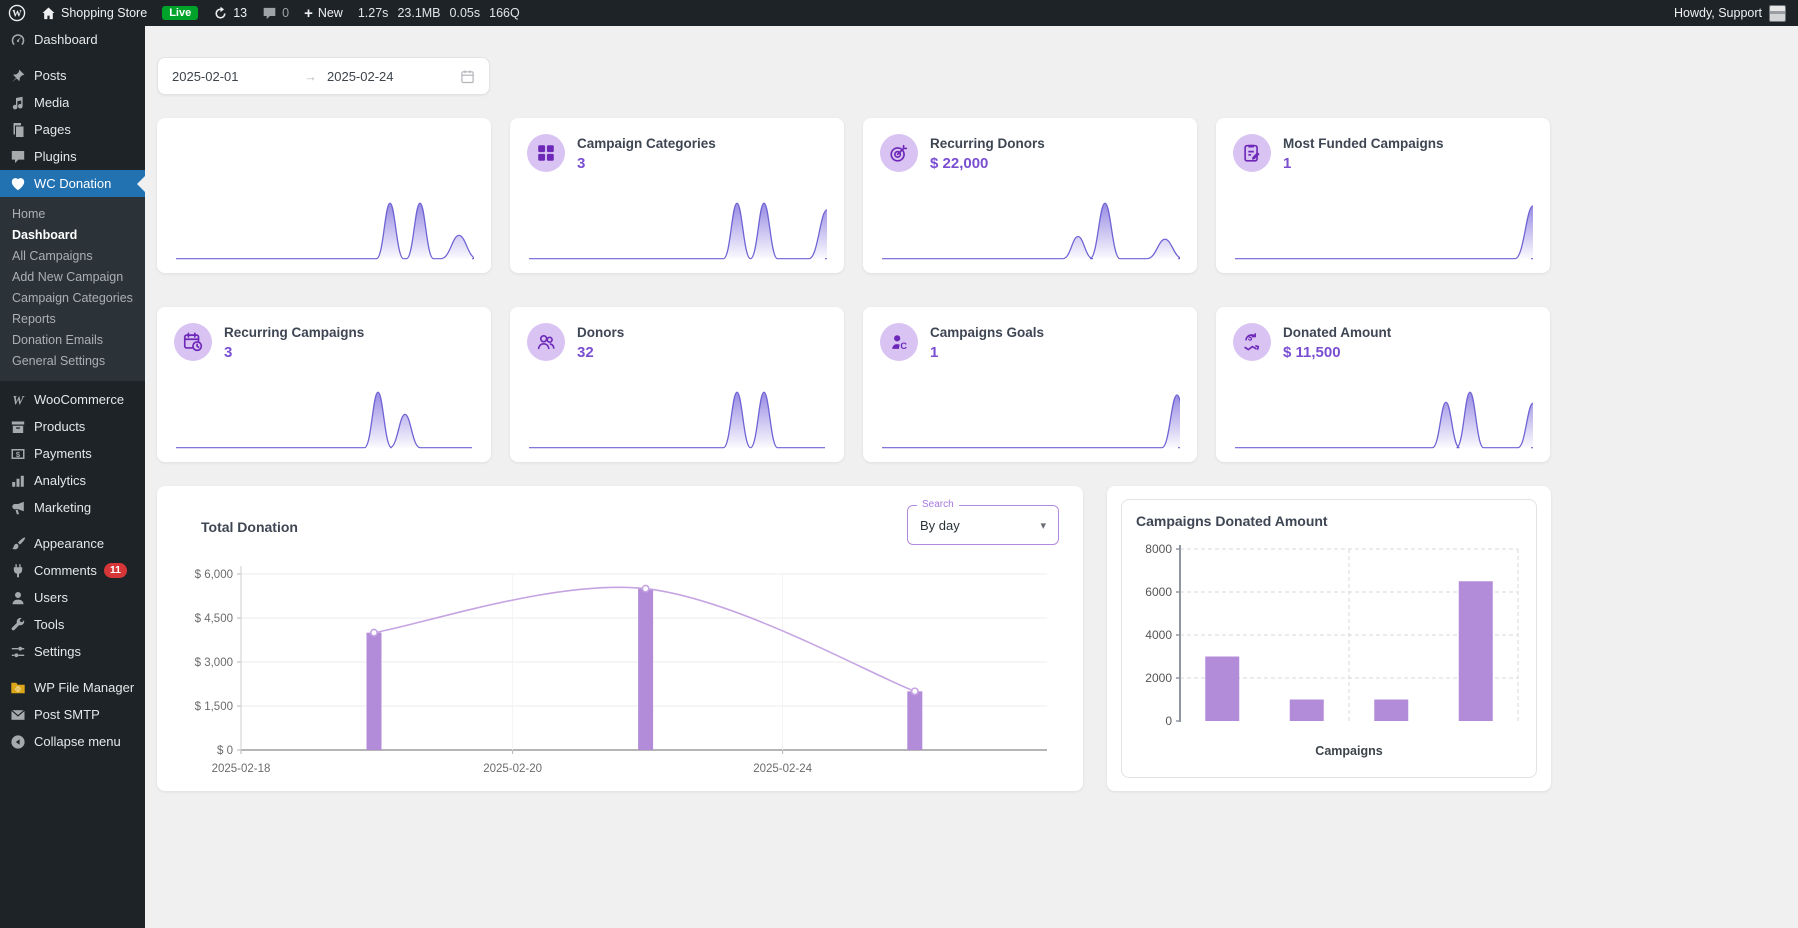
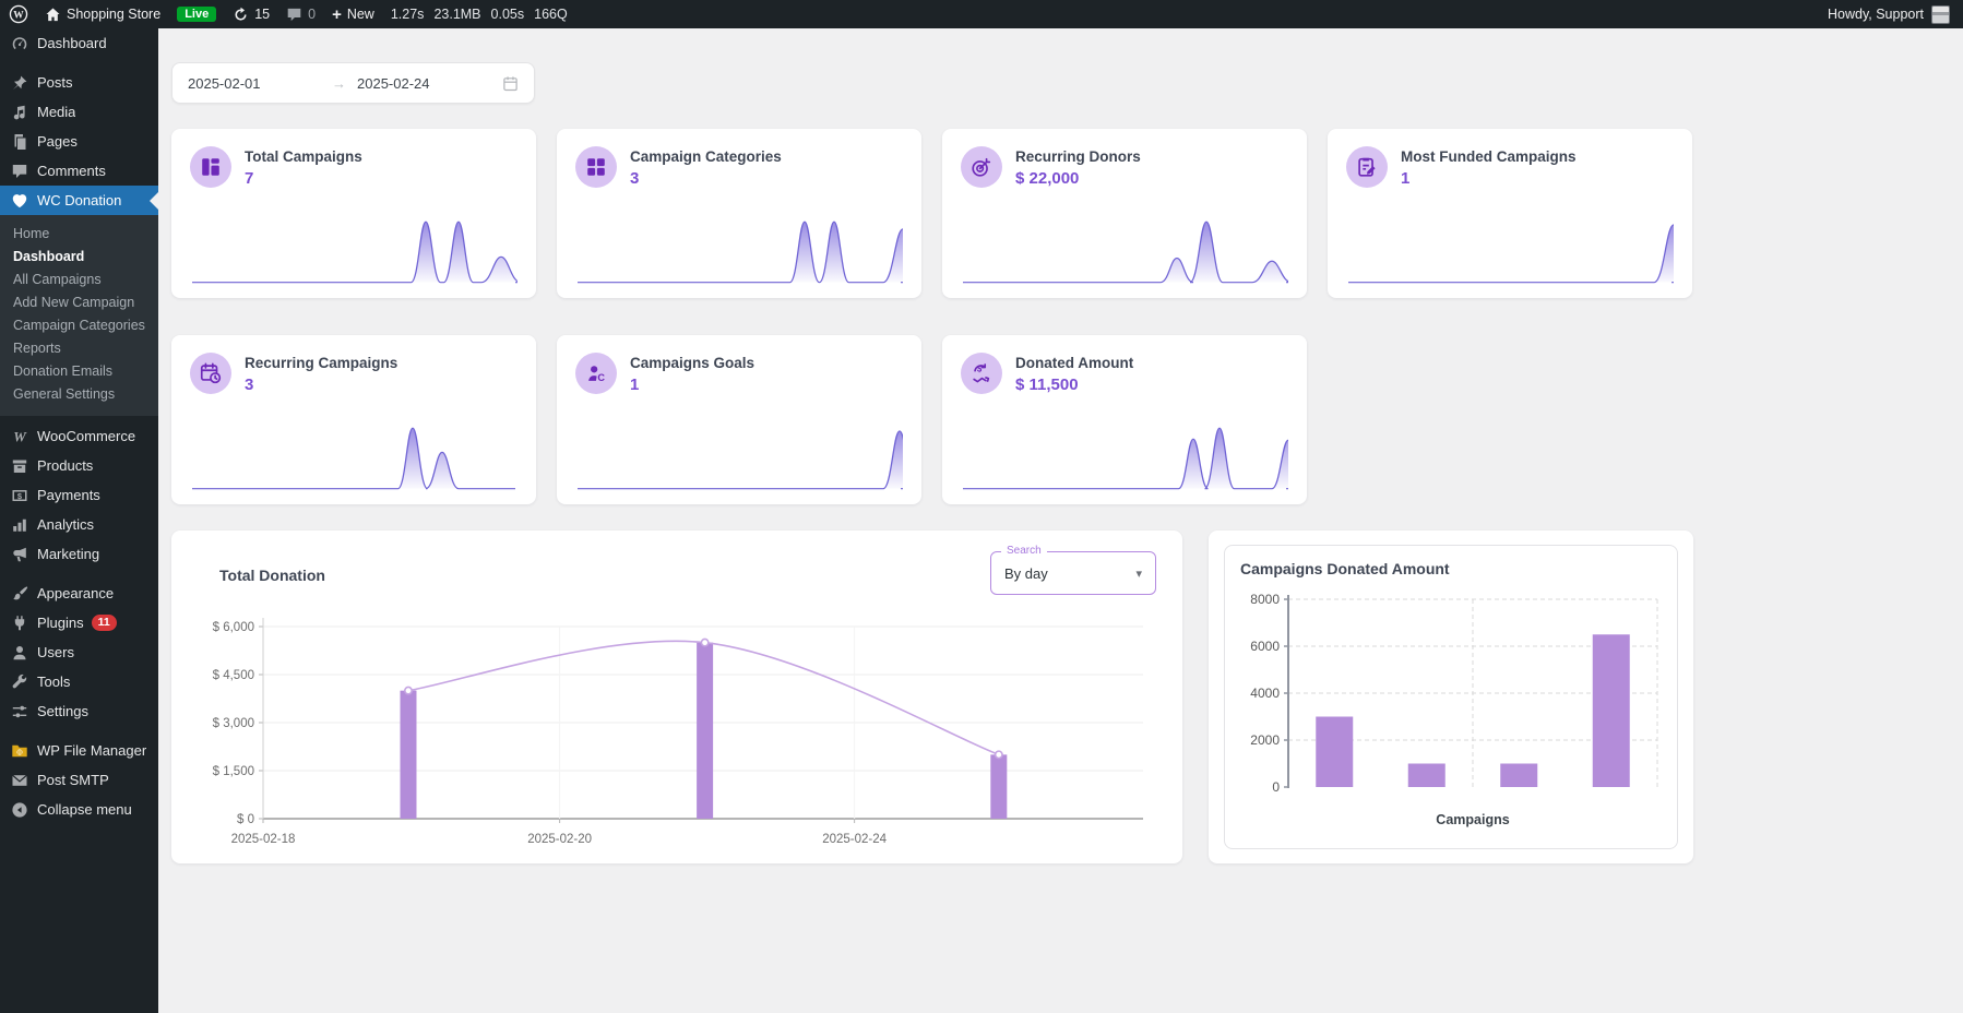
  W
  Shopping Store
  Live
- 13
+ 15
  0
  +
  New
  1.27s
  23.1MB
  0.05s
  166Q
  Howdy, Support
  Dashboard
  Posts
  Media
  Pages
- Plugins
+ Comments
  WC Donation
  Home
  Dashboard
  All Campaigns
  Add New Campaign
  Campaign Categories
  Reports
  Donation Emails
  General Settings
  W
  WooCommerce
  Products
  $
  Payments
  Analytics
  Marketing
  Appearance
- Comments
+ Plugins
  11
  Users
  Tools
  Settings
  WP File Manager
  Post SMTP
  Collapse menu
  2025-02-01
  →
  2025-02-24
+ Total Campaigns
+ 7
  Campaign Categories
  3
  Recurring Donors
  $ 22,000
  Most Funded Campaigns
  1
  Recurring Campaigns
  3
- Donors
- 32
  C
  Campaigns Goals
  1
  $
  Donated Amount
  $ 11,500
  Total Donation
  Search
  By day
  ▾
  $ 0
  $ 1,500
  $ 3,000
  $ 4,500
  $ 6,000
  2025-02-18
  2025-02-20
  2025-02-24
  Campaigns Donated Amount
  0
  2000
  4000
  6000
  8000
  Campaigns
